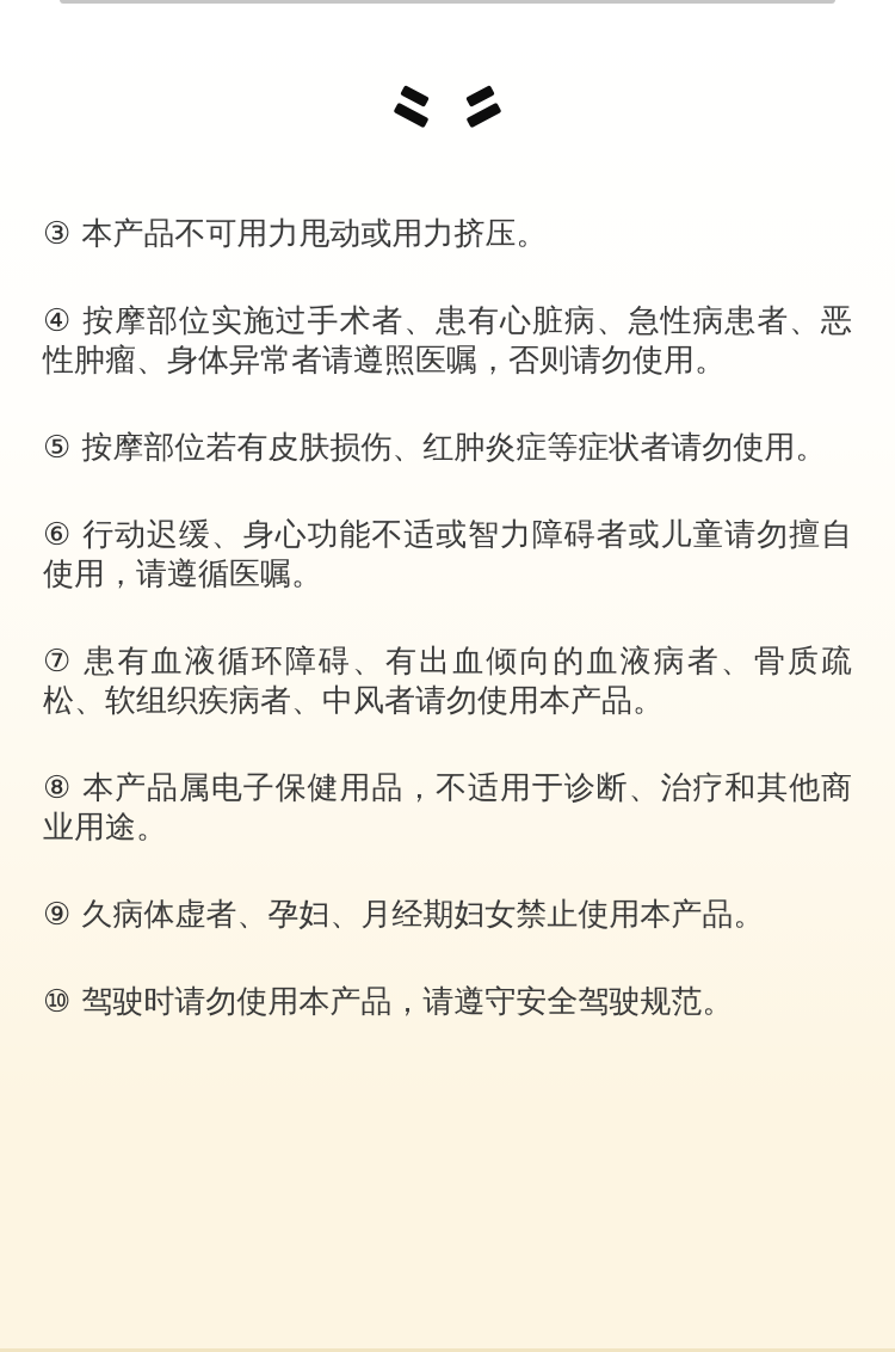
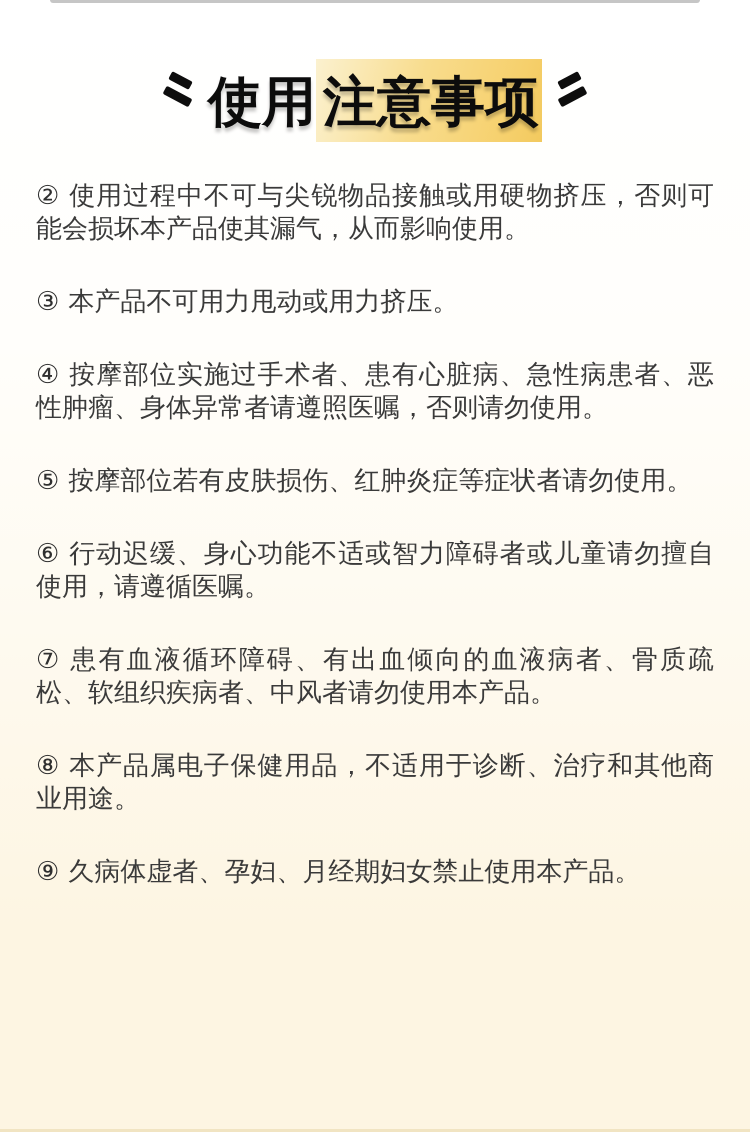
+ 使用注意事项
+ ② 使用过程中不可与尖锐物品接触或用硬物挤压，否则可能会损坏本产品使其漏气，从而影响使用。
  ③ 本产品不可用力甩动或用力挤压。
  ④ 按摩部位实施过手术者、患有心脏病、急性病患者、恶性肿瘤、身体异常者请遵照医嘱，否则请勿使用。
  ⑤ 按摩部位若有皮肤损伤、红肿炎症等症状者请勿使用。
  ⑥ 行动迟缓、身心功能不适或智力障碍者或儿童请勿擅自使用，请遵循医嘱。
  ⑦ 患有血液循环障碍、有出血倾向的血液病者、骨质疏松、软组织疾病者、中风者请勿使用本产品。
  ⑧ 本产品属电子保健用品，不适用于诊断、治疗和其他商业用途。
  ⑨ 久病体虚者、孕妇、月经期妇女禁止使用本产品。
- ⑩ 驾驶时请勿使用本产品，请遵守安全驾驶规范。
